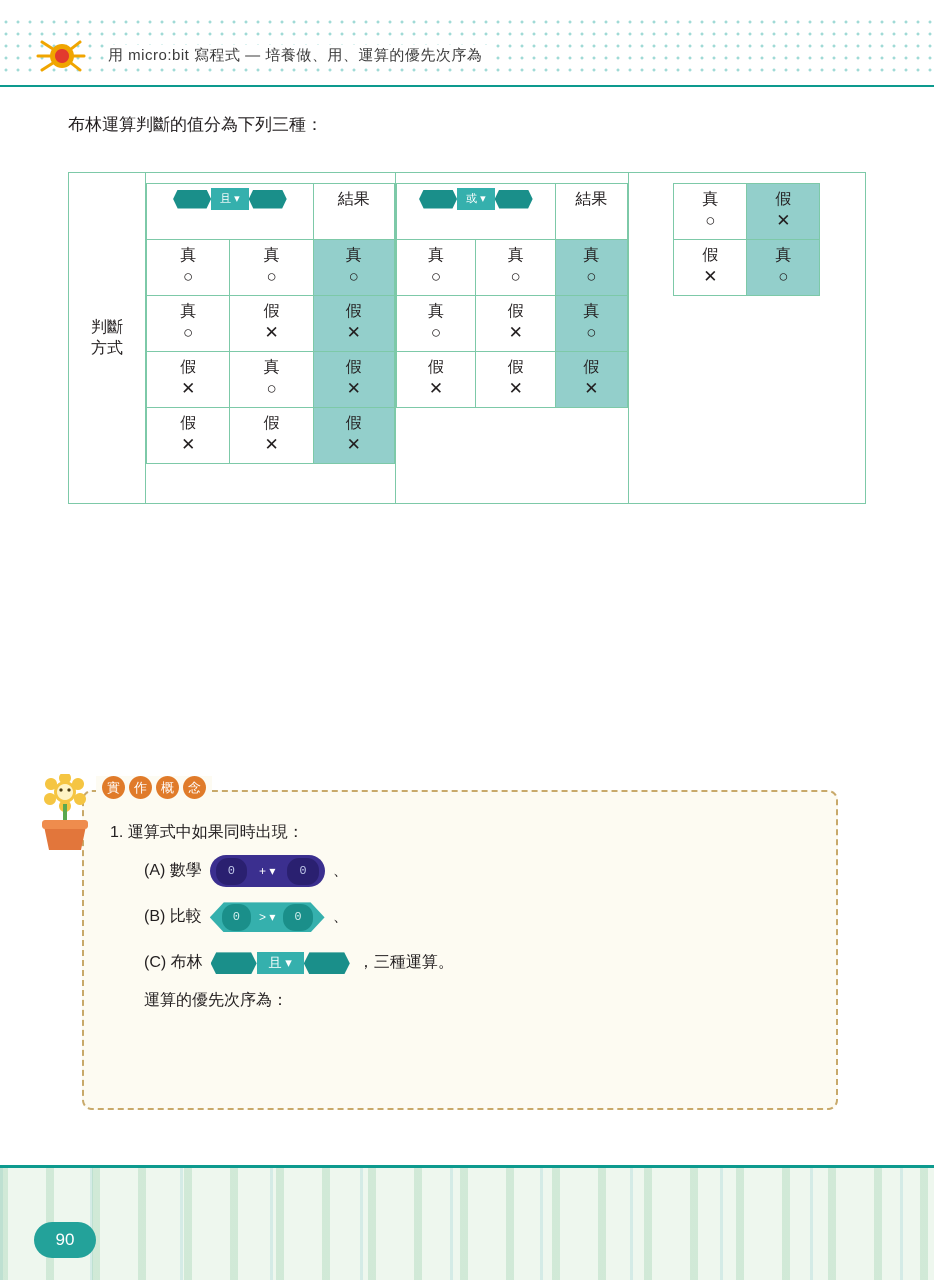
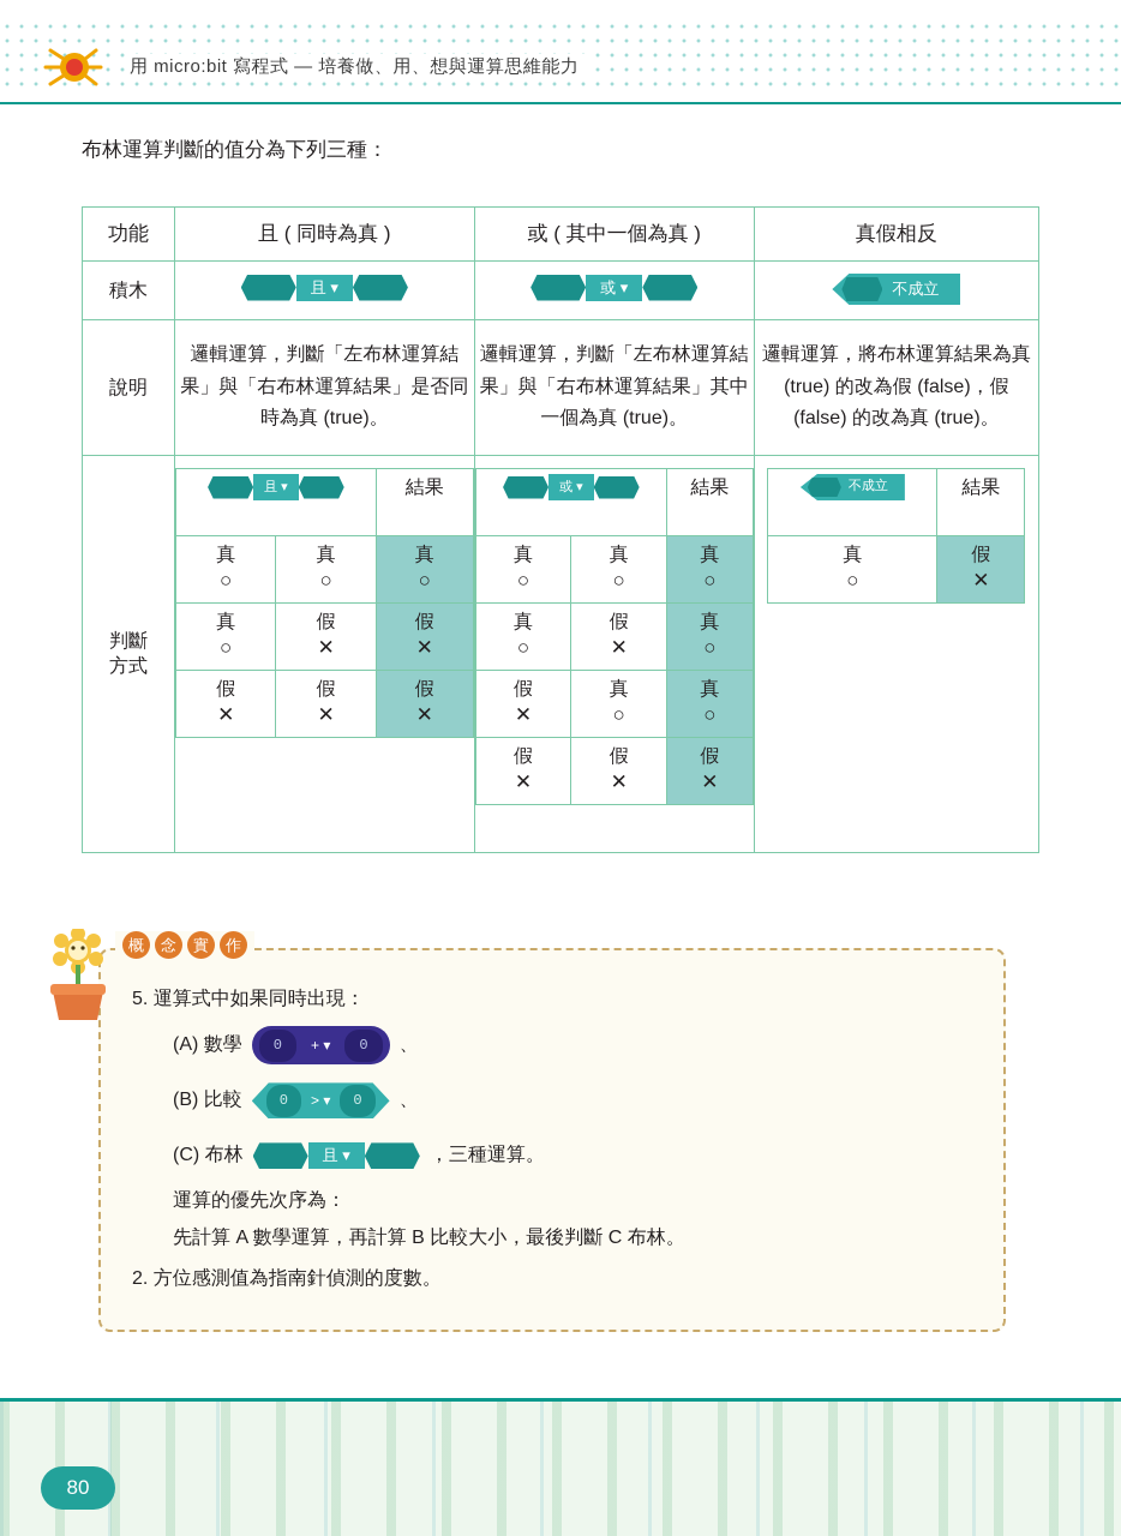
- 用 micro:bit 寫程式 — 培養做、用、運算的優先次序為
+ 用 micro:bit 寫程式 — 培養做、用、想與運算思維能力
  布林運算判斷的值分為下列三種：
+ 功能	且 ( 同時為真 )	或 ( 其中一個為真 )	真假相反
+ 積木	且 ▾	或 ▾	不成立
+ 說明	邏輯運算，判斷「左布林運算結果」與「右布林運算結果」是否同時為真 (true)。	邏輯運算，判斷「左布林運算結果」與「右布林運算結果」其中一個為真 (true)。	邏輯運算，將布林運算結果為真 (true) 的改為假 (false)，假 (false) 的改為真 (true)。
  判斷方式
  且 ▾	結果
  真○	真○	真○
  真○	假✕	假✕
- 假✕	真○	假✕
  假✕	假✕	假✕
  或 ▾	結果
  真○	真○	真○
  真○	假✕	真○
+ 假✕	真○	真○
  假✕	假✕	假✕
+ 不成立	結果
  真○	假✕
- 假✕	真○
- 實
+ 概
- 作
+ 念
- 概
+ 實
- 念
+ 作
- 1. 運算式中如果同時出現：
+ 5. 運算式中如果同時出現：
  (A) 數學
  0
  + ▾
  0
  、
  (B) 比較
  0
  > ▾
  0
  、
  (C) 布林
  且 ▾
  ，三種運算。
  運算的優先次序為：
+ 先計算 A 數學運算，再計算 B 比較大小，最後判斷 C 布林。
+ 2. 方位感測值為指南針偵測的度數。
- 90
+ 80
